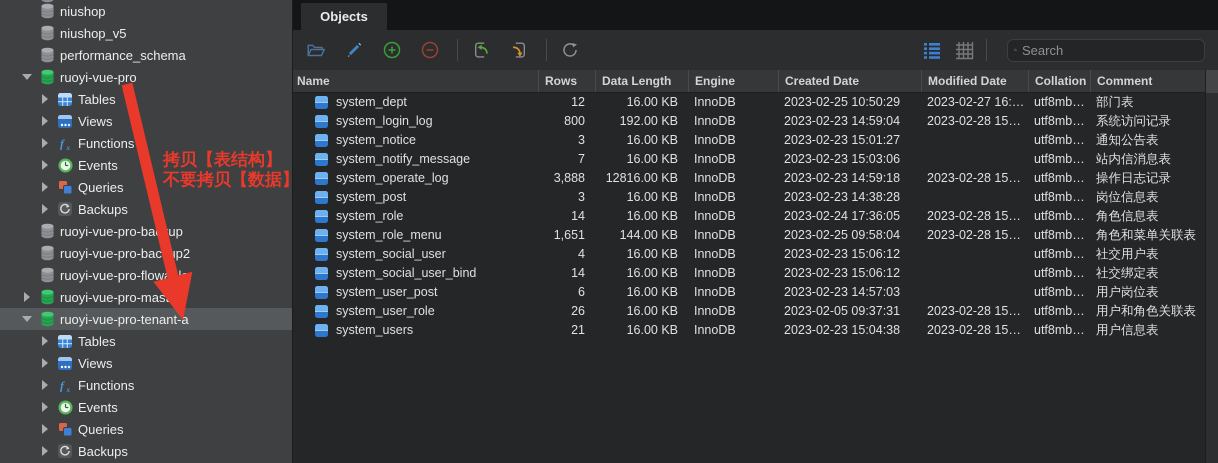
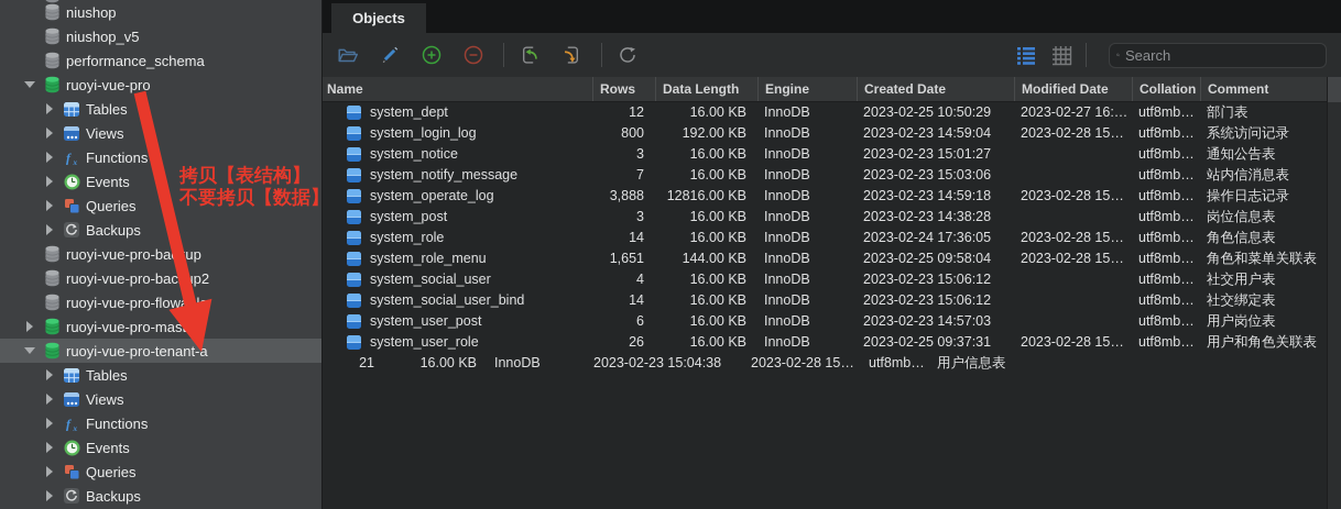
  niushop
  niushop_v5
  performance_schema
  ruoyi-vue-pro
  Tables
  Views
  f
  x
  Functions
  Events
  Queries
  Backups
  ruoyi-vue-pro-baup
  ruoyi-vue-pro-bacp2
  ruoyi-vue-pro-flow
  ruoyi-vue-pro-mas
  ruoyi-vue-pro-tenant-a
  Tables
  Views
  f
  x
  Functions
  Events
  Queries
  Backups
  Objects
  Search
  Name
  Rows
  Data Length
  Engine
  Created Date
  Modified Date
  Collation
  Comment
  system_dept
  12
  16.00 KB
  InnoDB
  2023-02-25 10:50:29
  2023-02-27 16:…
  utf8mb…
  部门表
  system_login_log
  800
  192.00 KB
  InnoDB
  2023-02-23 14:59:04
  2023-02-28 15…
  utf8mb…
  系统访问记录
  system_notice
  3
  16.00 KB
  InnoDB
  2023-02-23 15:01:27
  utf8mb…
  通知公告表
  system_notify_message
  7
  16.00 KB
  InnoDB
  2023-02-23 15:03:06
  utf8mb…
  站内信消息表
  system_operate_log
  3,888
  12816.00 KB
  InnoDB
  2023-02-23 14:59:18
  2023-02-28 15…
  utf8mb…
  操作日志记录
  system_post
  3
  16.00 KB
  InnoDB
  2023-02-23 14:38:28
  utf8mb…
  岗位信息表
  system_role
  14
  16.00 KB
  InnoDB
  2023-02-24 17:36:05
  2023-02-28 15…
  utf8mb…
  角色信息表
  system_role_menu
  1,651
  144.00 KB
  InnoDB
  2023-02-25 09:58:04
  2023-02-28 15…
  utf8mb…
  角色和菜单关联表
  system_social_user
  4
  16.00 KB
  InnoDB
  2023-02-23 15:06:12
  utf8mb…
  社交用户表
  system_social_user_bind
  14
  16.00 KB
  InnoDB
  2023-02-23 15:06:12
  utf8mb…
  社交绑定表
  system_user_post
  6
  16.00 KB
  InnoDB
  2023-02-23 14:57:03
  utf8mb…
  用户岗位表
  system_user_role
  26
  16.00 KB
  InnoDB
- 2023-02-05 09:37:31
+ 2023-02-25 09:37:31
  2023-02-28 15…
  utf8mb…
  用户和角色关联表
- system_users
  21
  16.00 KB
  InnoDB
  2023-02-23 15:04:38
  2023-02-28 15…
  utf8mb…
  用户信息表
  拷贝【表结构】
  不要拷贝【数据】
